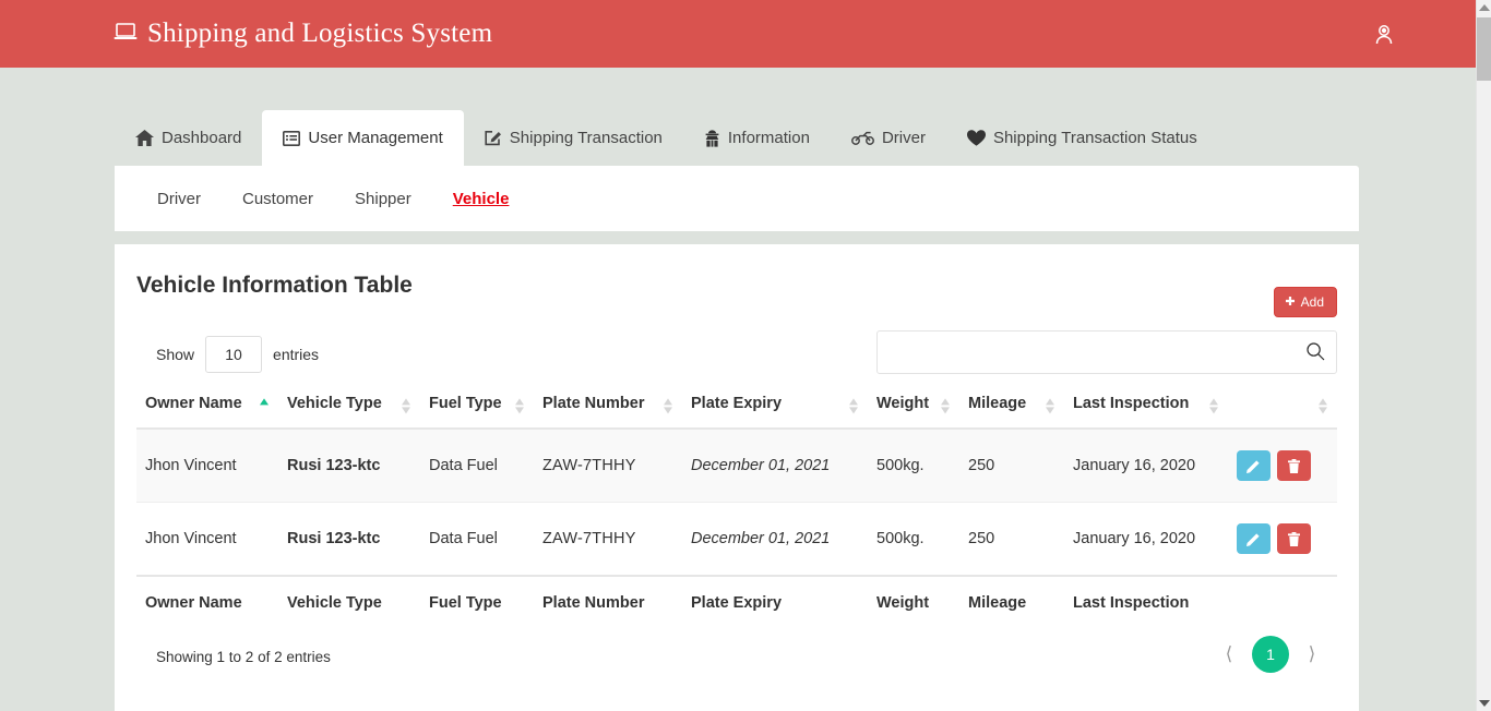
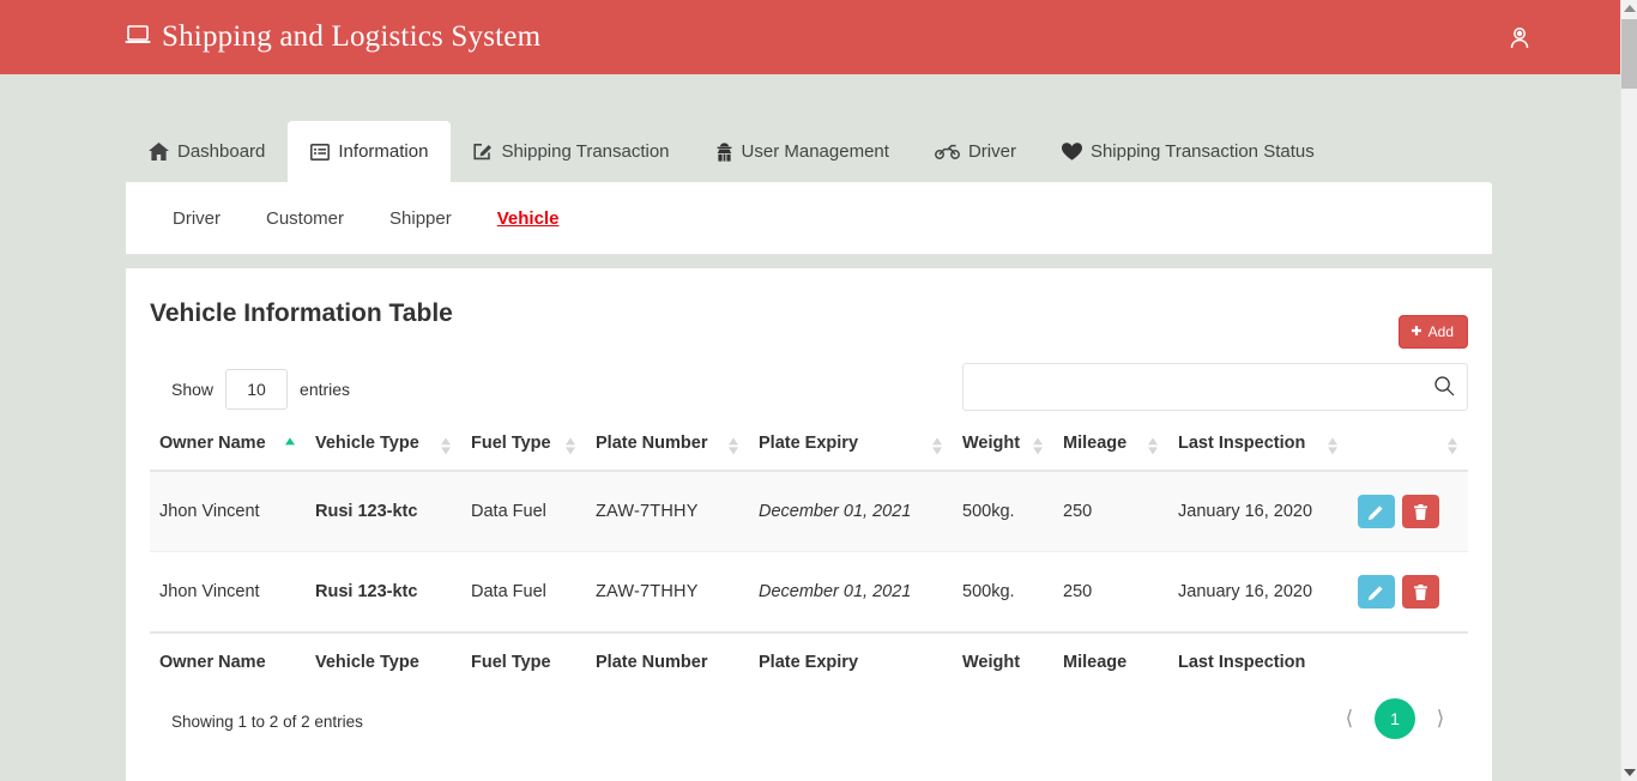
  Shipping and Logistics System
  Dashboard
- User Management
+ Information
  Shipping Transaction
- Information
+ User Management
  Driver
  Shipping Transaction Status
  Driver
  Customer
  Shipper
  Vehicle
  Vehicle Information Table
  ✚
  Add
  Show
  10
  entries
  Owner Name	Vehicle Type	Fuel Type	Plate Number	Plate Expiry	Weight	Mileage	Last Inspection
  Jhon Vincent	Rusi 123-ktc	Data Fuel	ZAW-7THHY	December 01, 2021	500kg.	250	January 16, 2020
  Jhon Vincent	Rusi 123-ktc	Data Fuel	ZAW-7THHY	December 01, 2021	500kg.	250	January 16, 2020
  Owner Name	Vehicle Type	Fuel Type	Plate Number	Plate Expiry	Weight	Mileage	Last Inspection
  Showing 1 to 2 of 2 entries
  ⟨
  1
  ⟩
